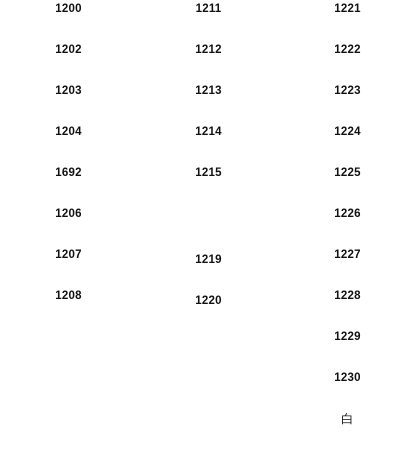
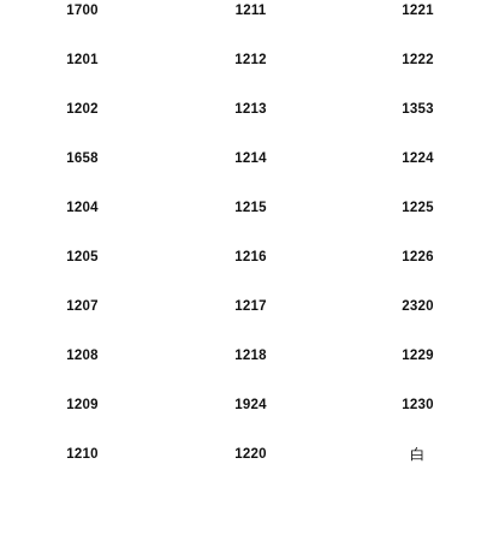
- 1200
+ 1700
+ 1201
  1202
- 1203
+ 1658
  1204
- 1692
+ 1205
- 1206
  1207
  1208
+ 1209
+ 1210
  1211
  1212
  1213
  1214
  1215
+ 1216
+ 1217
+ 1218
- 1219
+ 1924
  1220
  1221
  1222
- 1223
+ 1353
  1224
  1225
  1226
- 1227
- 1228
+ 2320
  1229
  1230
  白
